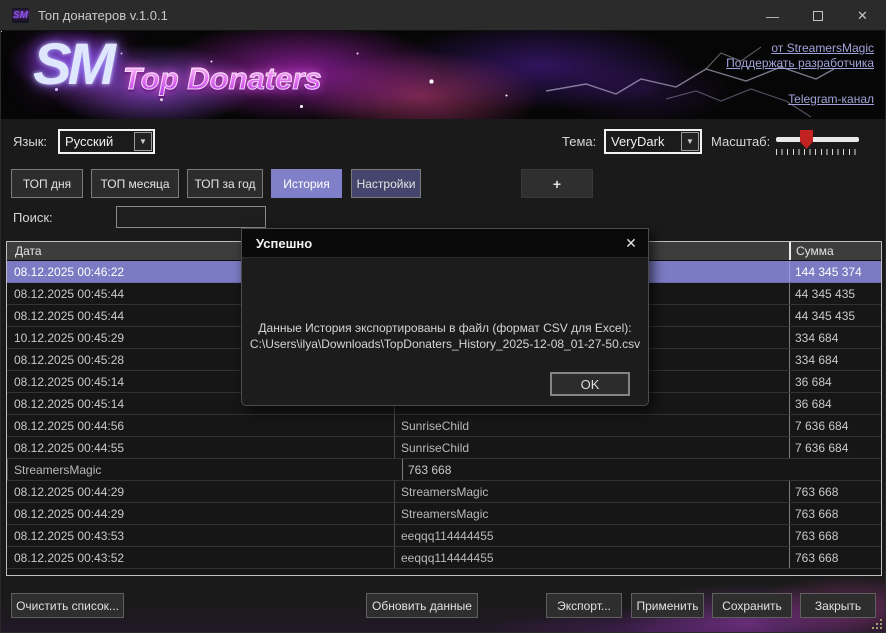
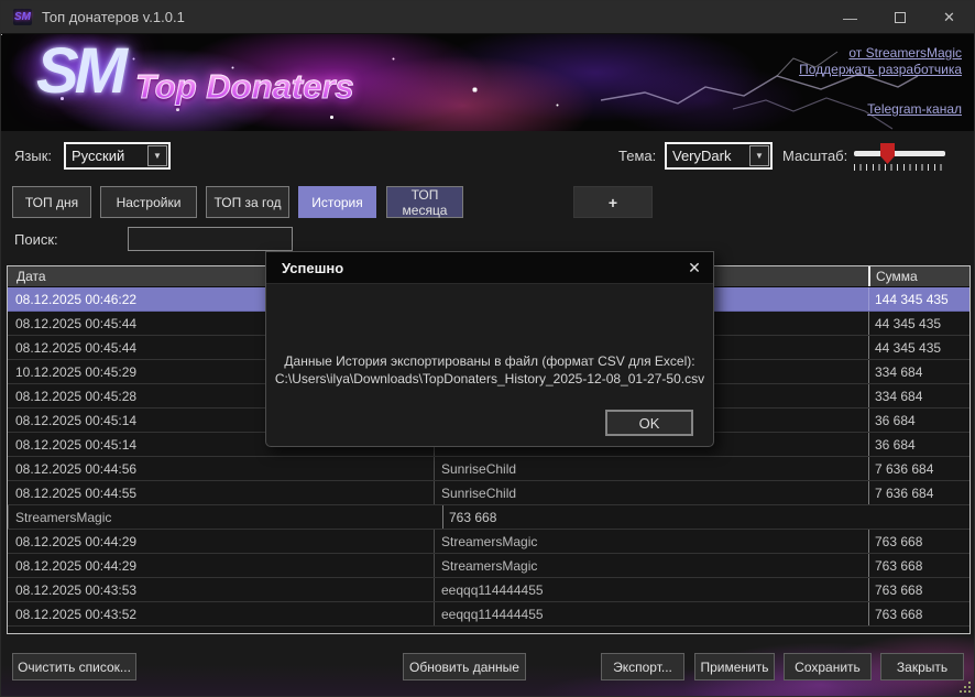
  SM
  Топ донатеров v.1.0.1
  —
  ✕
  SM
  Top Donaters
  от StreamersMagic
  Поддержать разработчика
  Telegram-канал
  Язык:
  Русский
  ▼
  Тема:
  VeryDark
  ▼
  Масштаб:
  ТОП дня
- ТОП месяца
+ Настройки
  ТОП за год
  История
- Настройки
+ ТОП месяца
  +
  Поиск:
  Дата
  Сумма
  08.12.2025 00:46:22
- 144 345 374
+ 144 345 435
  08.12.2025 00:45:44
  44 345 435
  08.12.2025 00:45:44
  44 345 435
  10.12.2025 00:45:29
  334 684
  08.12.2025 00:45:28
  334 684
  08.12.2025 00:45:14
  36 684
  08.12.2025 00:45:14
  36 684
  08.12.2025 00:44:56
  SunriseChild
  7 636 684
  08.12.2025 00:44:55
  SunriseChild
  7 636 684
  StreamersMagic
  763 668
  08.12.2025 00:44:29
  StreamersMagic
  763 668
  08.12.2025 00:44:29
  StreamersMagic
  763 668
  08.12.2025 00:43:53
  eeqqq114444455
  763 668
  08.12.2025 00:43:52
  eeqqq114444455
  763 668
  Очистить список...
  Обновить данные
  Экспорт...
  Применить
  Сохранить
  Закрыть
  Успешно
  ✕
  Данные История экспортированы в файл (формат CSV для Excel):
  C:\Users\ilya\Downloads\TopDonaters_History_2025-12-08_01-27-50.csv
  OK
